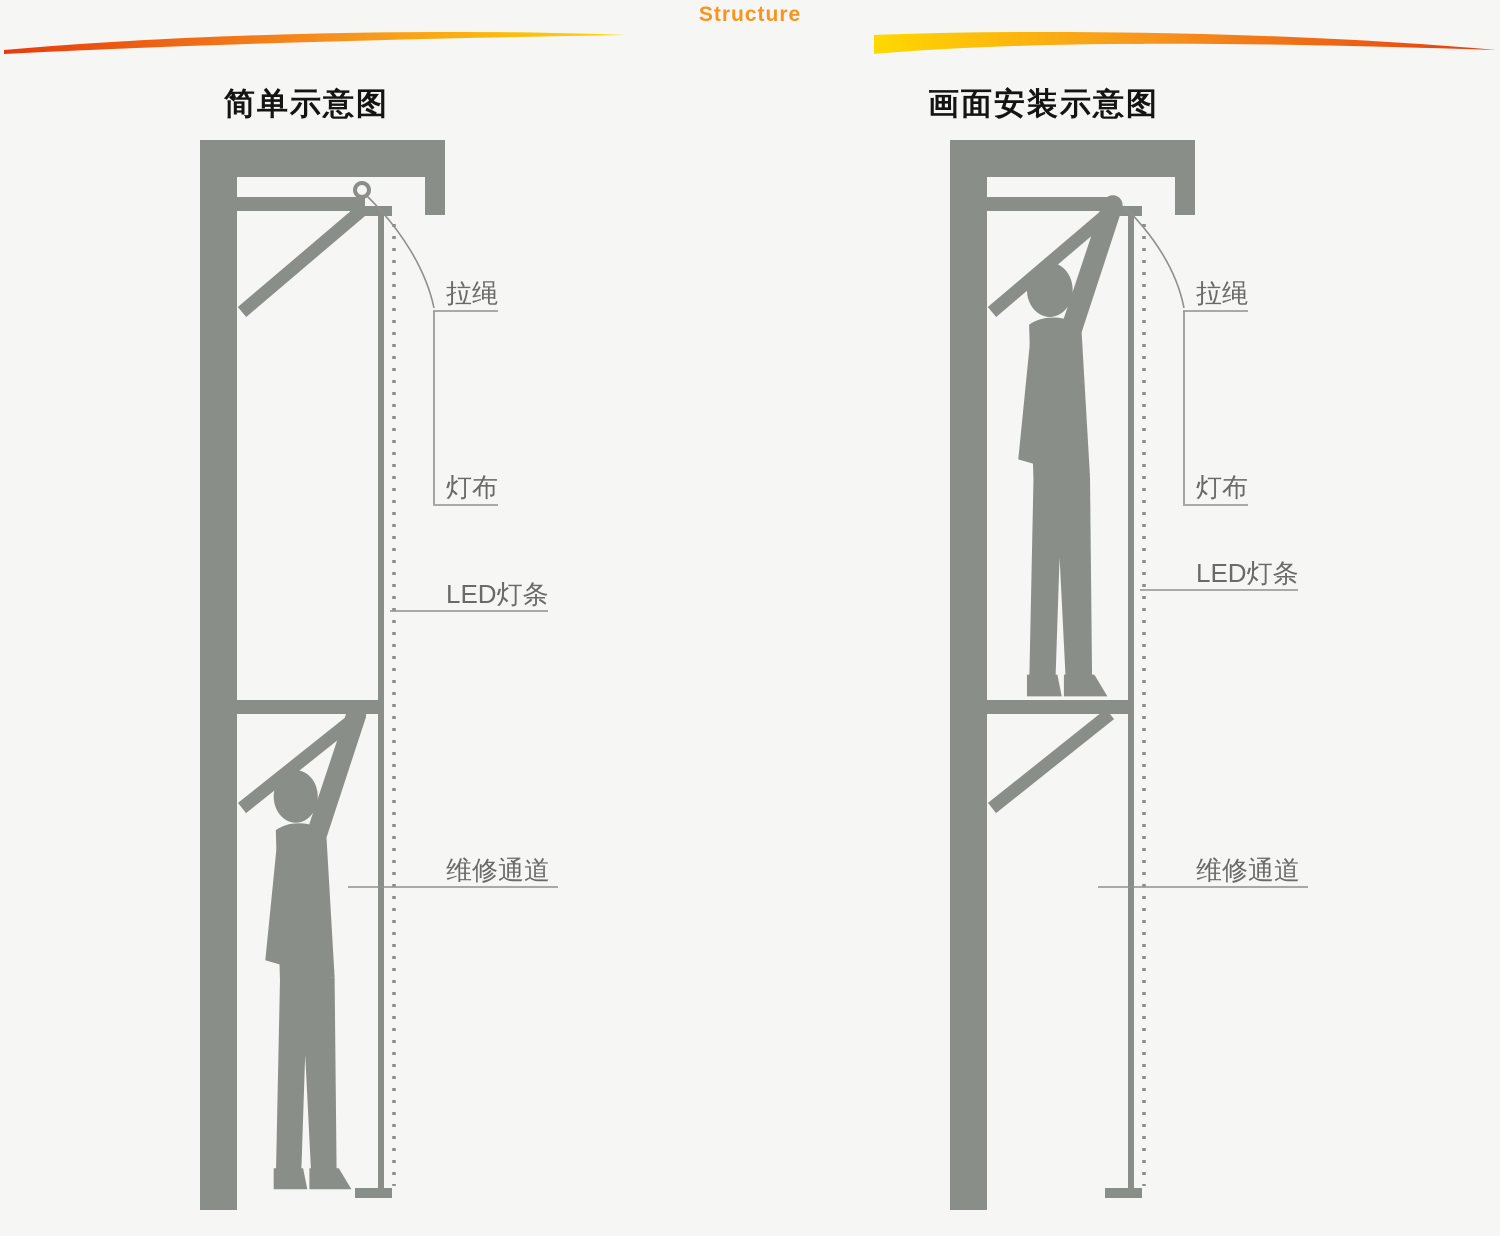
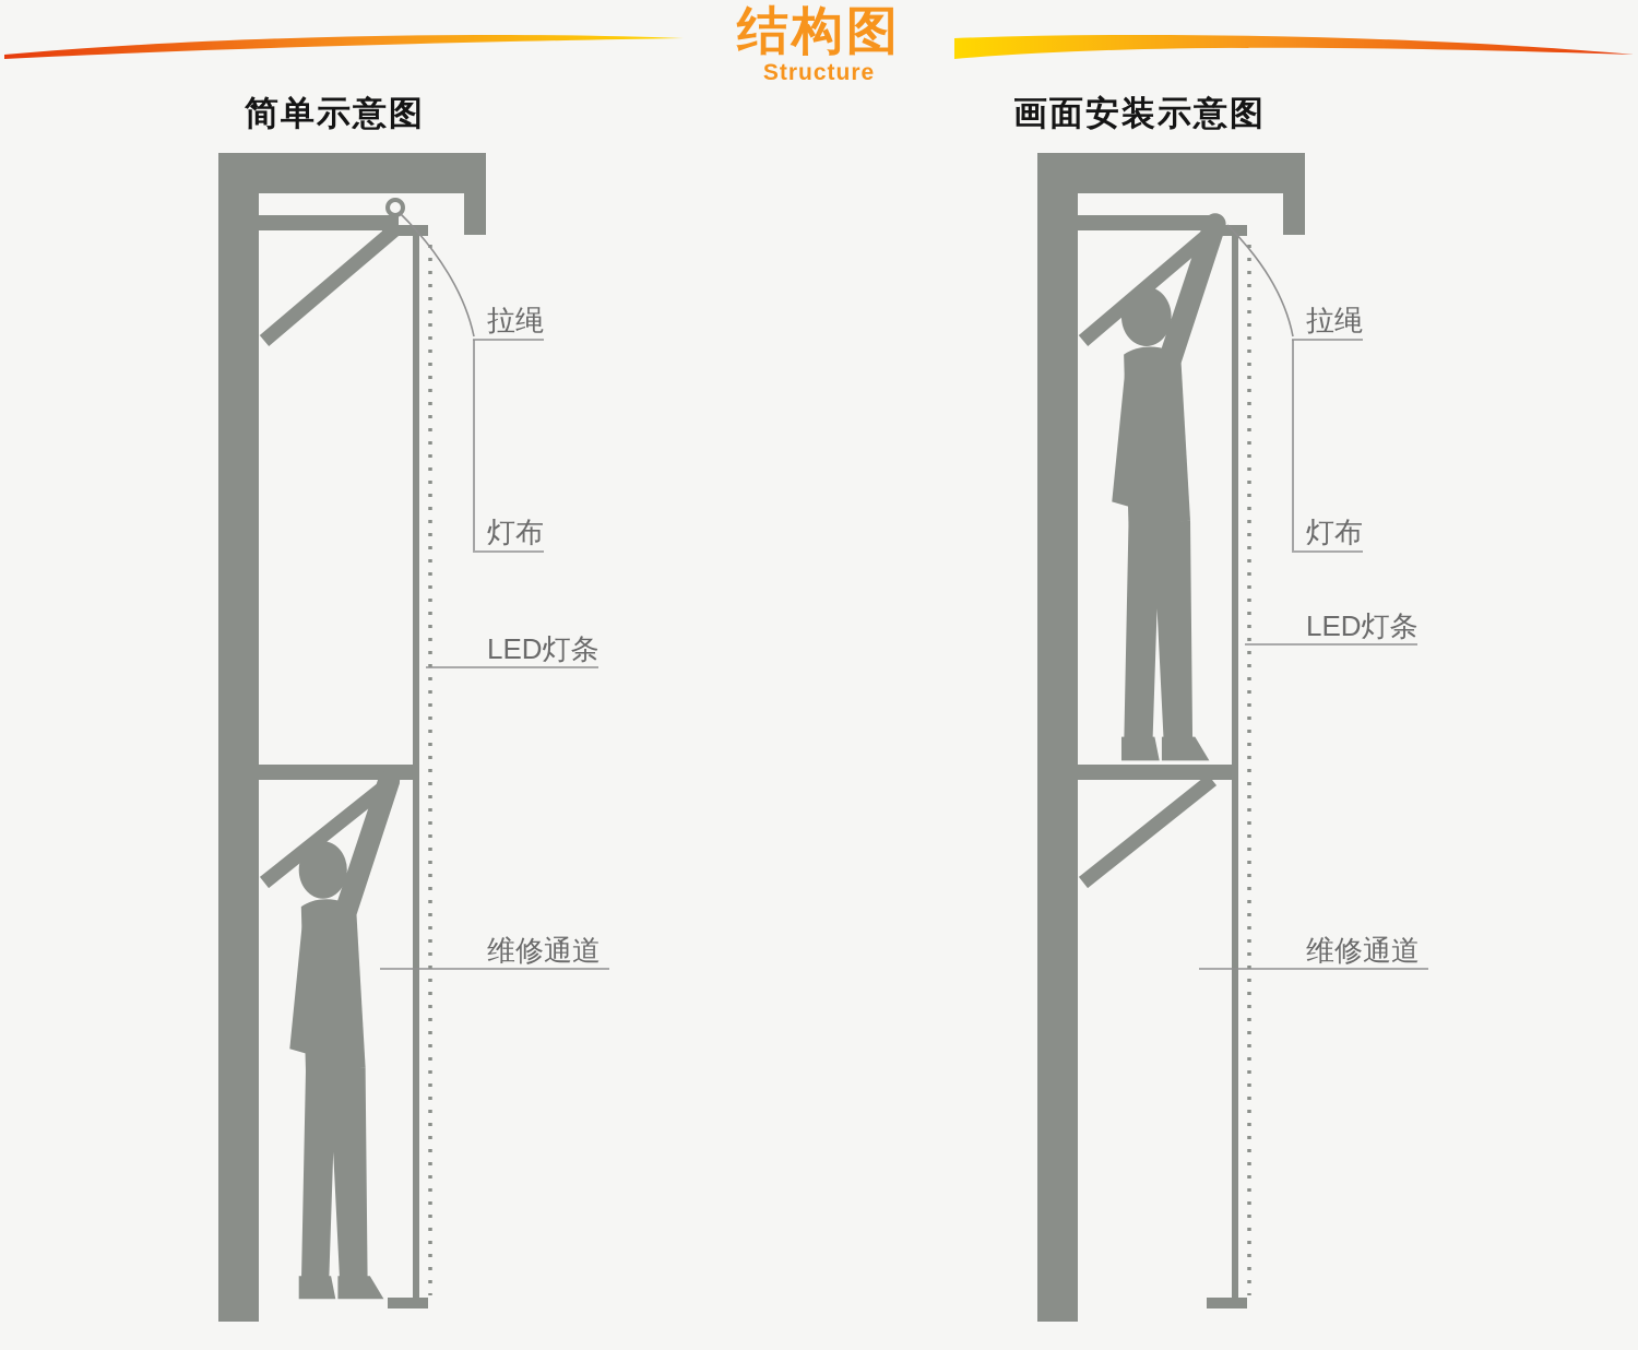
+ 结构图
  Structure
  简单示意图
  画面安装示意图
  拉绳
  灯布
  LED灯条
  维修通道
  拉绳
  灯布
  LED灯条
  维修通道
